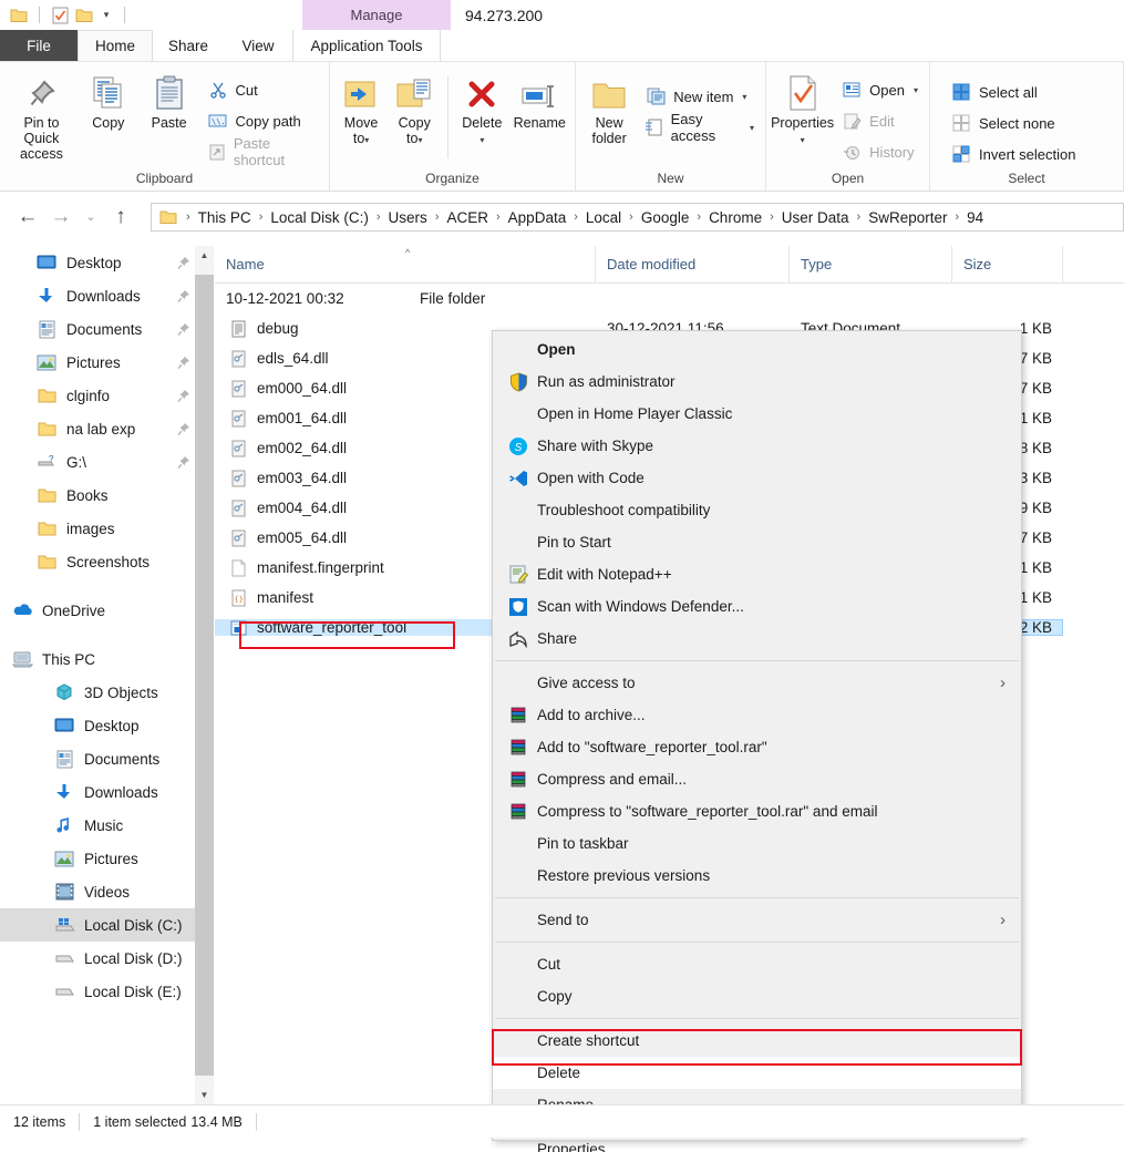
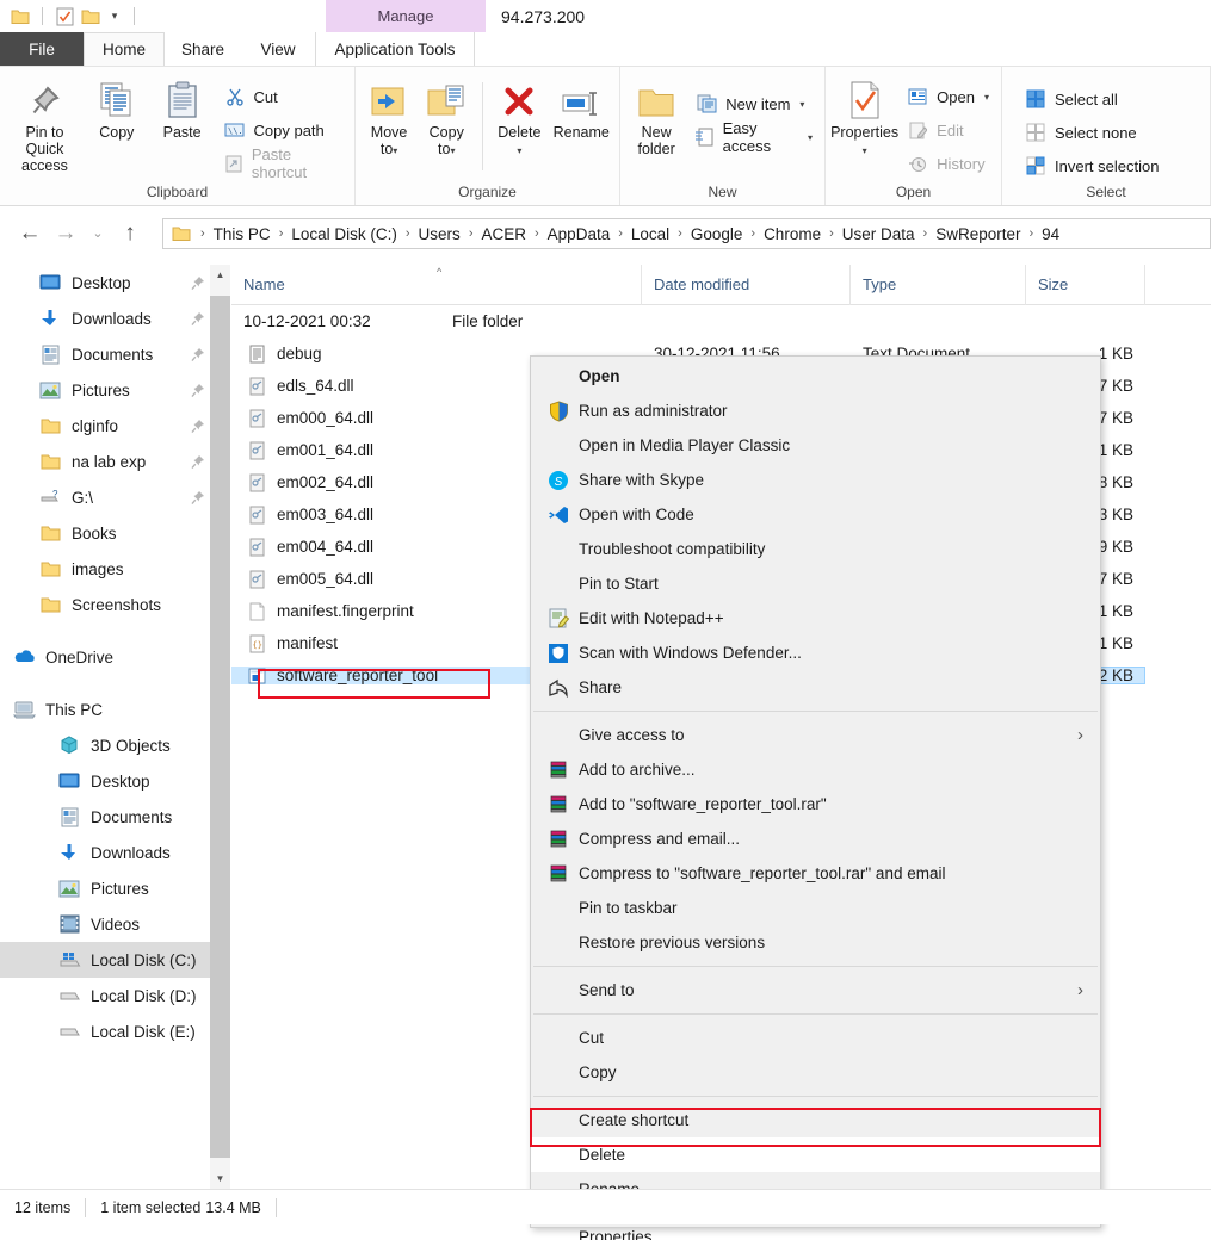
  ▾
  Manage
  94.273.200
  File
  Home
  Share
  View
  Application Tools
  Pin to Quick
  access
  Copy
  Paste
  Cut
  \\.
  Copy path
  Paste shortcut
  Clipboard
  Move
  to▾
  Copy
  to▾
  Delete
  ▾
  Rename
  Organize
  New
  folder
  New item
  ▾
  Easy access
  ▾
  New
  Properties
  ▾
  Open
  ▾
  Edit
  History
  Open
  Select all
  Select none
  Invert selection
  Select
  ←
  →
  ⌄
  ↑
  ›
  This PC
  ›
  Local Disk (C:)
  ›
  Users
  ›
  ACER
  ›
  AppData
  ›
  Local
  ›
  Google
  ›
  Chrome
  ›
  User Data
  ›
  SwReporter
  ›
  94
  Desktop
  Downloads
  Documents
  Pictures
  clginfo
  na lab exp
  ?
  G:\
  Books
  images
  Screenshots
  OneDrive
  This PC
  3D Objects
  Desktop
  Documents
  Downloads
- Music
  Pictures
  Videos
  Local Disk (C:)
  Local Disk (D:)
  Local Disk (E:)
  ▲
  ▼
  Name
  ^
  Date modified
  Type
  Size
  10-12-2021 00:32
  File folder
  debug
  30-12-2021 11:56
  Text Document
  1 KB
  edls_64.dll
  7 KB
  em000_64.dll
  7 KB
  em001_64.dll
  1 KB
  em002_64.dll
  8 KB
  em003_64.dll
  3 KB
  em004_64.dll
  9 KB
  em005_64.dll
  7 KB
  manifest.fingerprint
  1 KB
  {}
  manifest
  1 KB
  software_reporter_tool
  2 KB
  Open
  Run as administrator
- Open in Home Player Classic
+ Open in Media Player Classic
  S
  Share with Skype
  Open with Code
  Troubleshoot compatibility
  Pin to Start
  Edit with Notepad++
  Scan with Windows Defender...
  Share
  Give access to
  ›
  Add to archive...
  Add to "software_reporter_tool.rar"
  Compress and email...
  Compress to "software_reporter_tool.rar" and email
  Pin to taskbar
  Restore previous versions
  Send to
  ›
  Cut
  Copy
  Create shortcut
  Delete
  Properties
  12 items
  1 item selected
  13.4 MB
